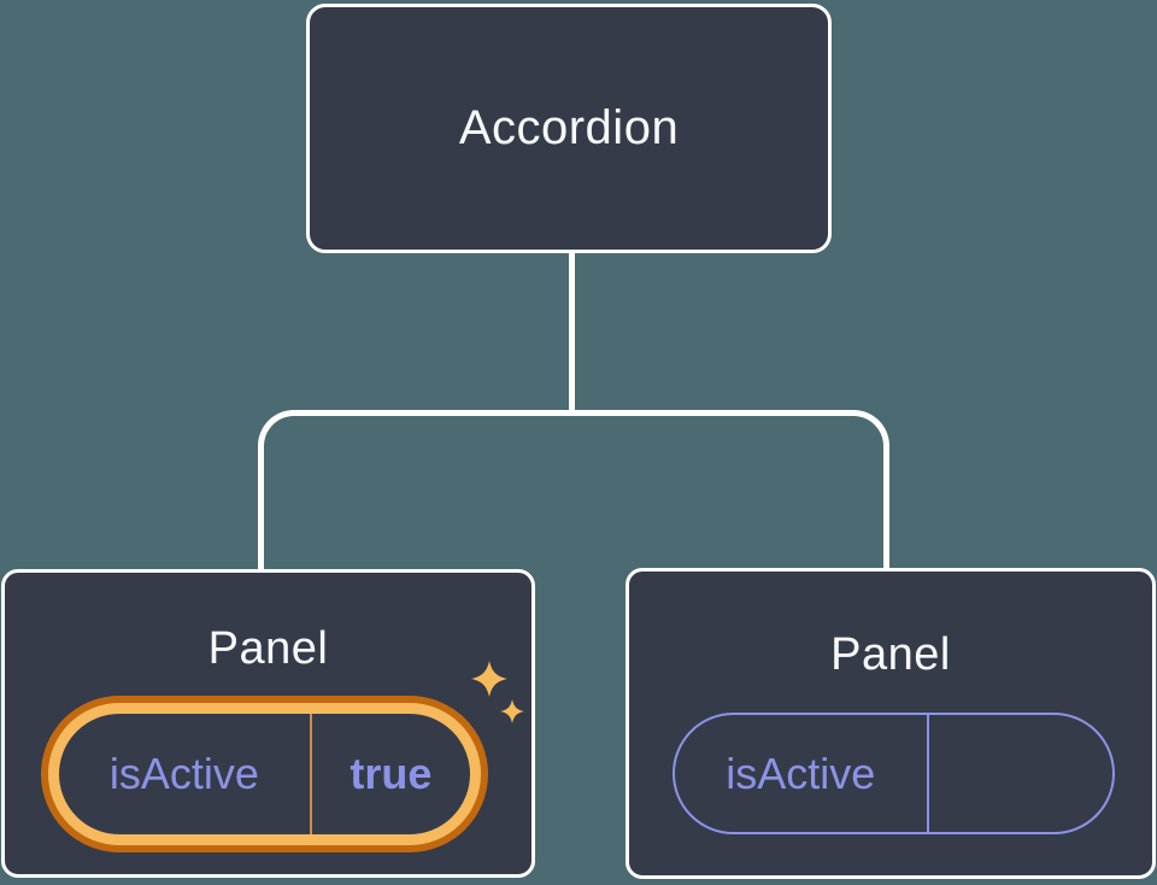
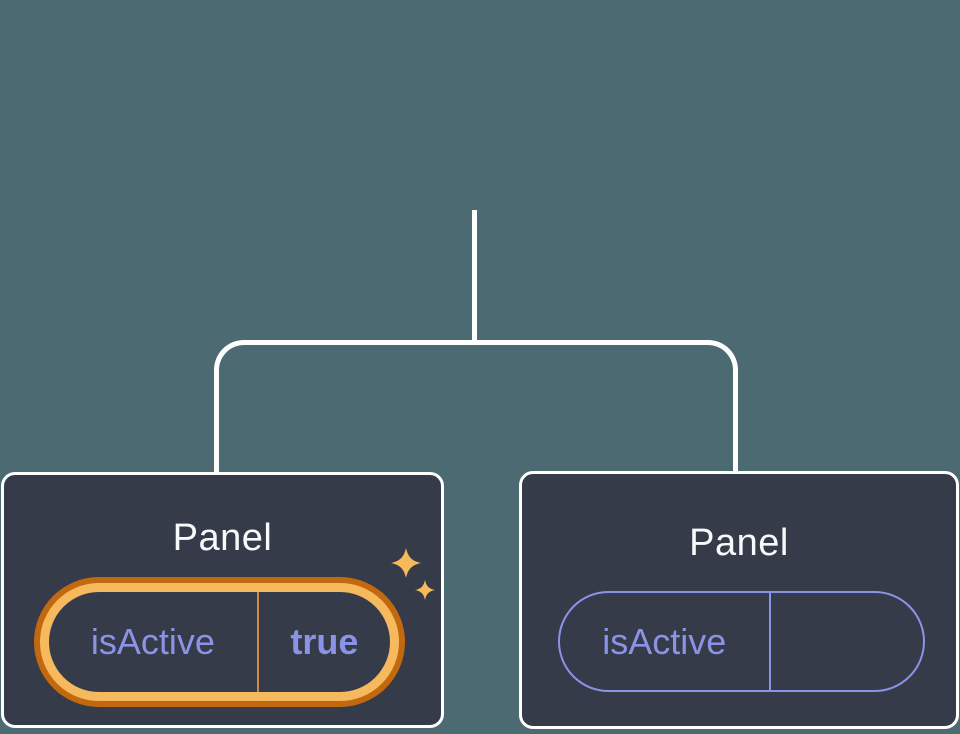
- Accordion
  Panel
  isActive
  true
  Panel
  isActive
